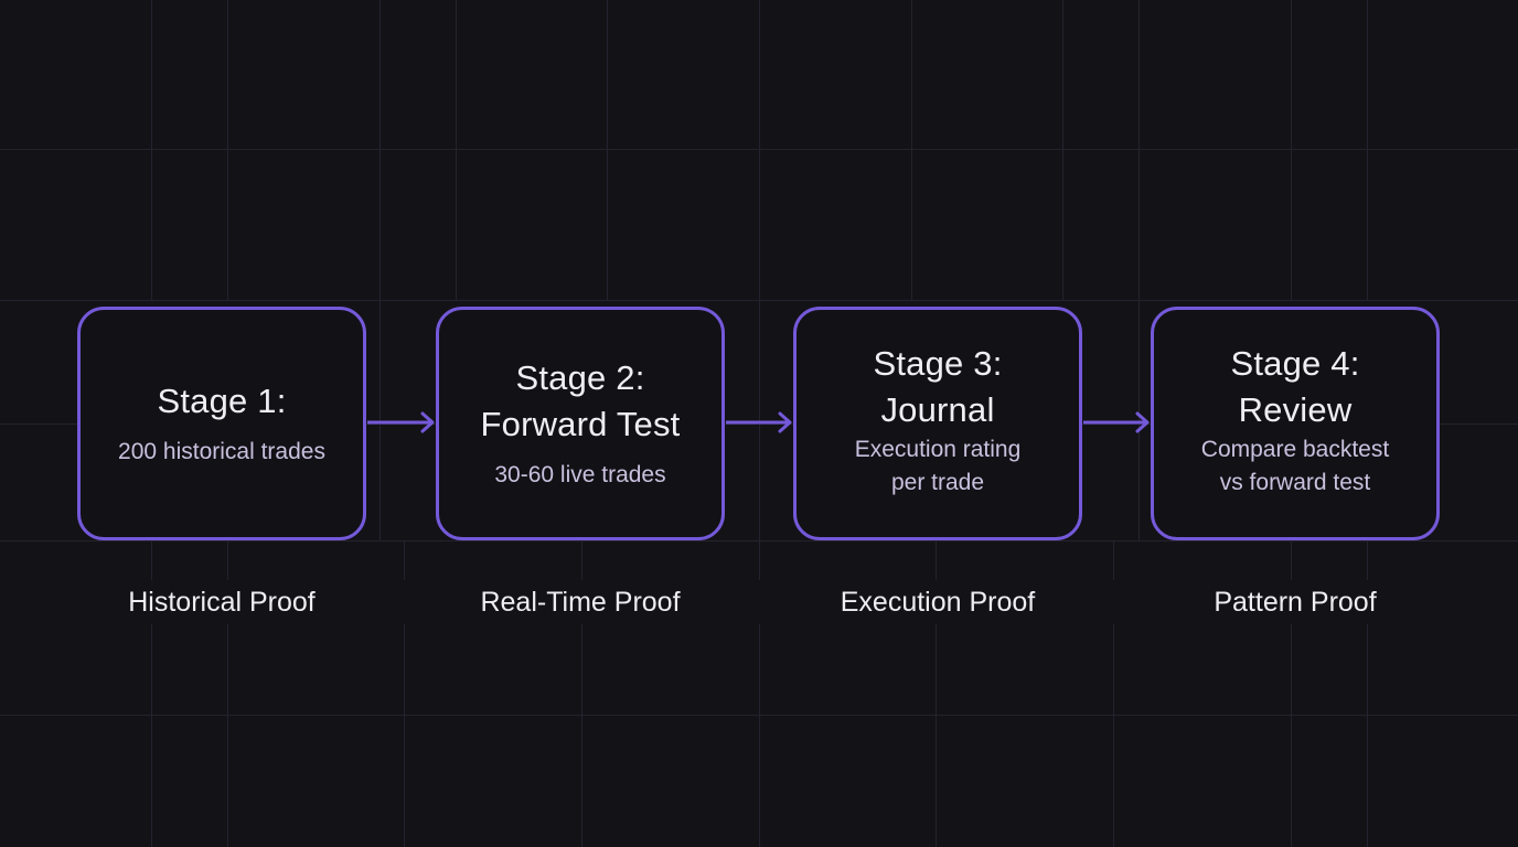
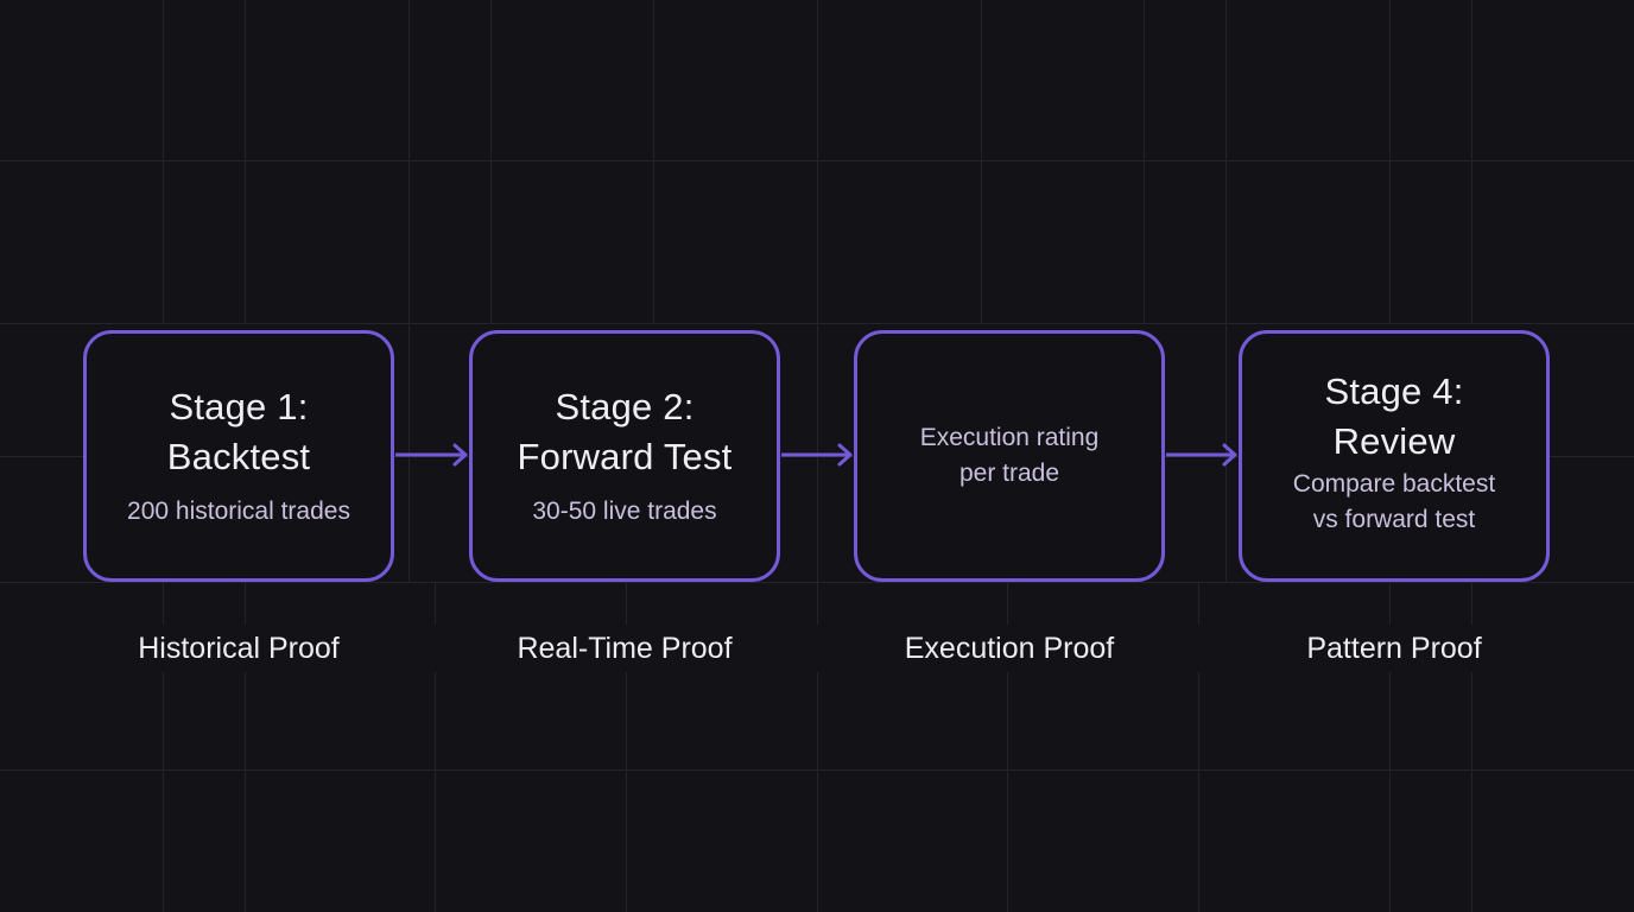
  Stage 1:
+ Backtest
  200 historical trades
  Stage 2:
  Forward Test
- 30-60 live trades
+ 30-50 live trades
- Stage 3:
- Journal
  Execution rating
  per trade
  Stage 4:
  Review
  Compare backtest
  vs forward test
  Historical Proof
  Real-Time Proof
  Execution Proof
  Pattern Proof
